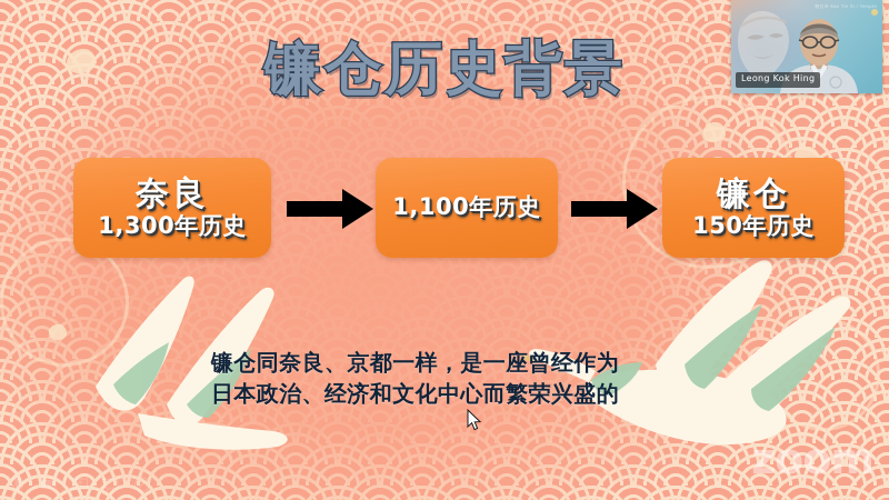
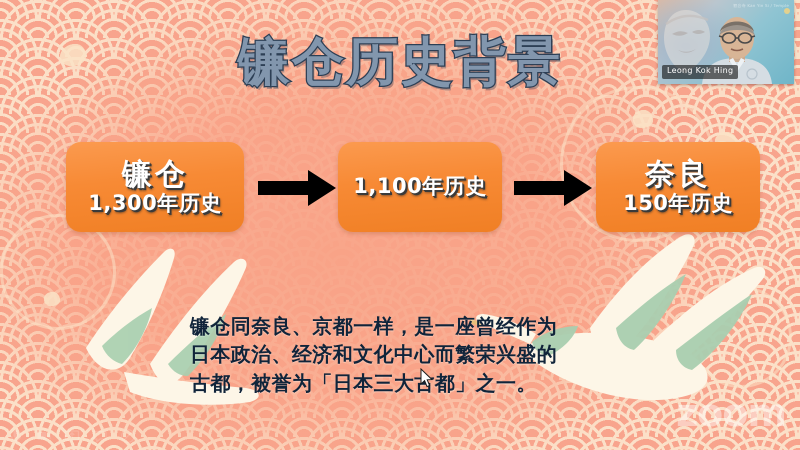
  镰仓历史背景
- 奈良
+ 镰仓
  1,300年历史
  1,100年历史
- 镰仓
+ 奈良
  150年历史
  镰仓同奈良、京都一样，是一座曾经作为
  日本政治、经济和文化中心而繁荣兴盛的
+ 古都，被誉为「日本三大古都」之一。
  zoom
  Leong Kok Hing
